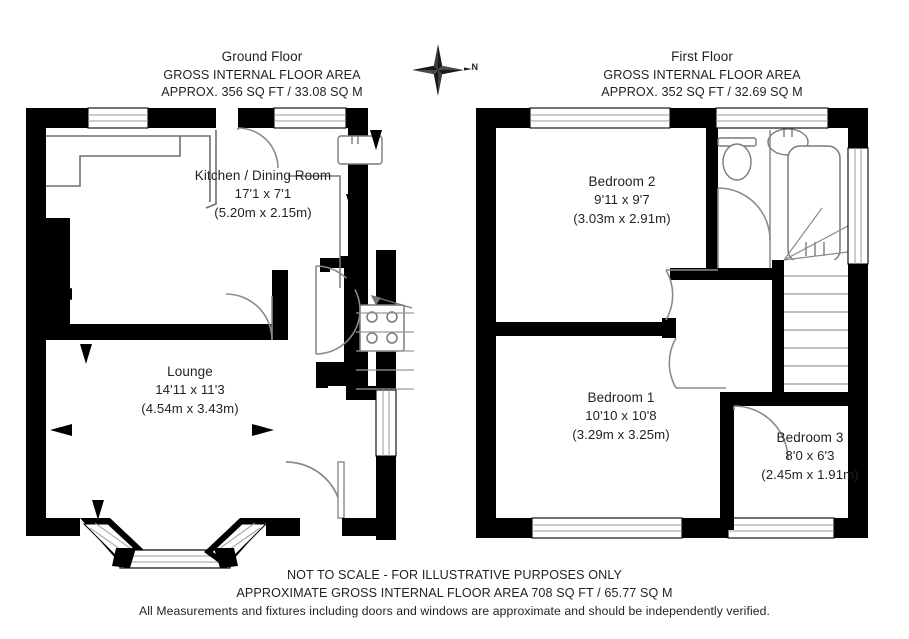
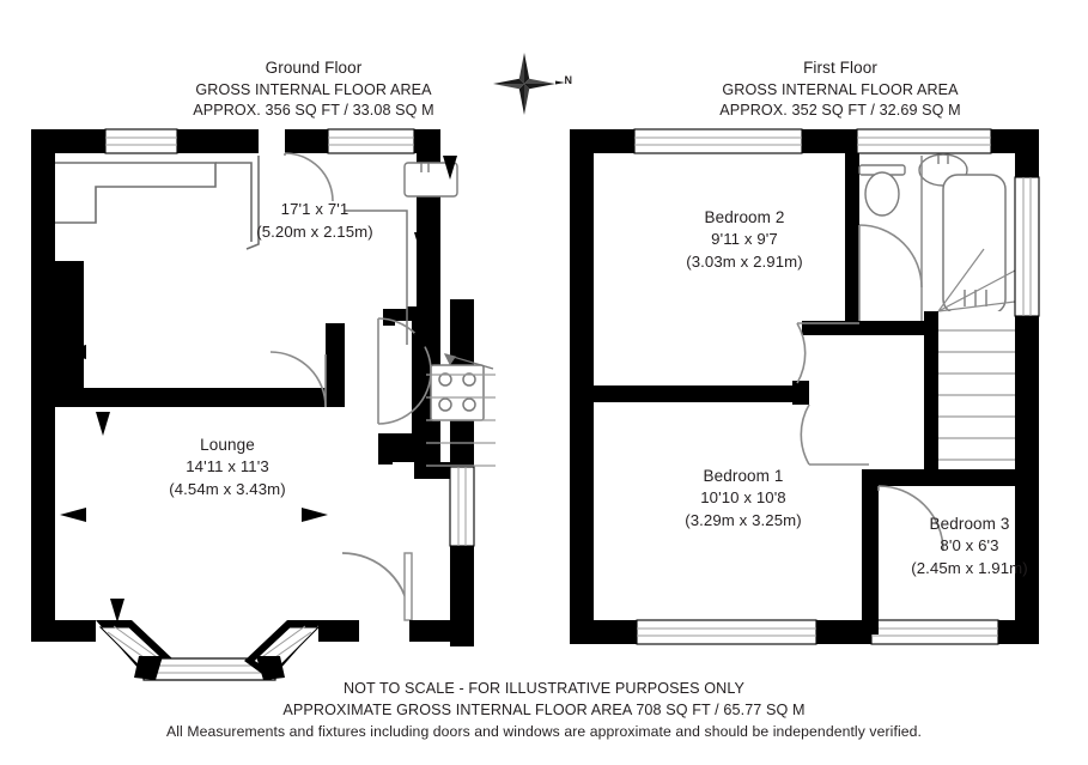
  Ground Floor
  GROSS INTERNAL FLOOR AREA
  APPROX. 356 SQ FT / 33.08 SQ M
  First Floor
  GROSS INTERNAL FLOOR AREA
  APPROX. 352 SQ FT / 32.69 SQ M
  N
- Kitchen / Dining Room
  17'1 x 7'1
  (5.20m x 2.15m)
  Lounge
  14'11 x 11'3
  (4.54m x 3.43m)
  Bedroom 2
  9'11 x 9'7
  (3.03m x 2.91m)
  Bedroom 1
  10'10 x 10'8
  (3.29m x 3.25m)
  Bedroom 3
  8'0 x 6'3
  (2.45m x 1.91m)
  NOT TO SCALE - FOR ILLUSTRATIVE PURPOSES ONLY
  APPROXIMATE GROSS INTERNAL FLOOR AREA 708 SQ FT / 65.77 SQ M
  All Measurements and fixtures including doors and windows are approximate and should be independently verified.
